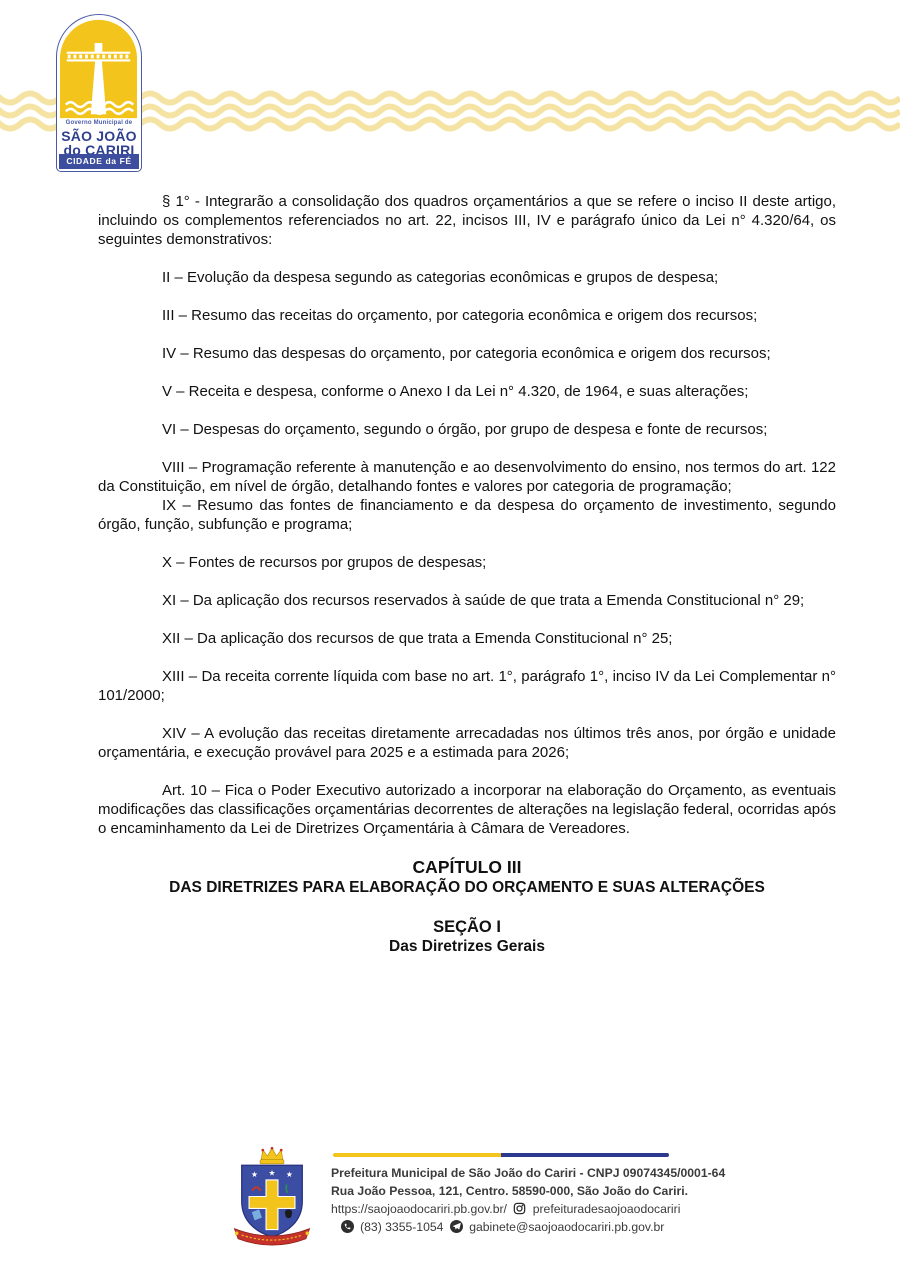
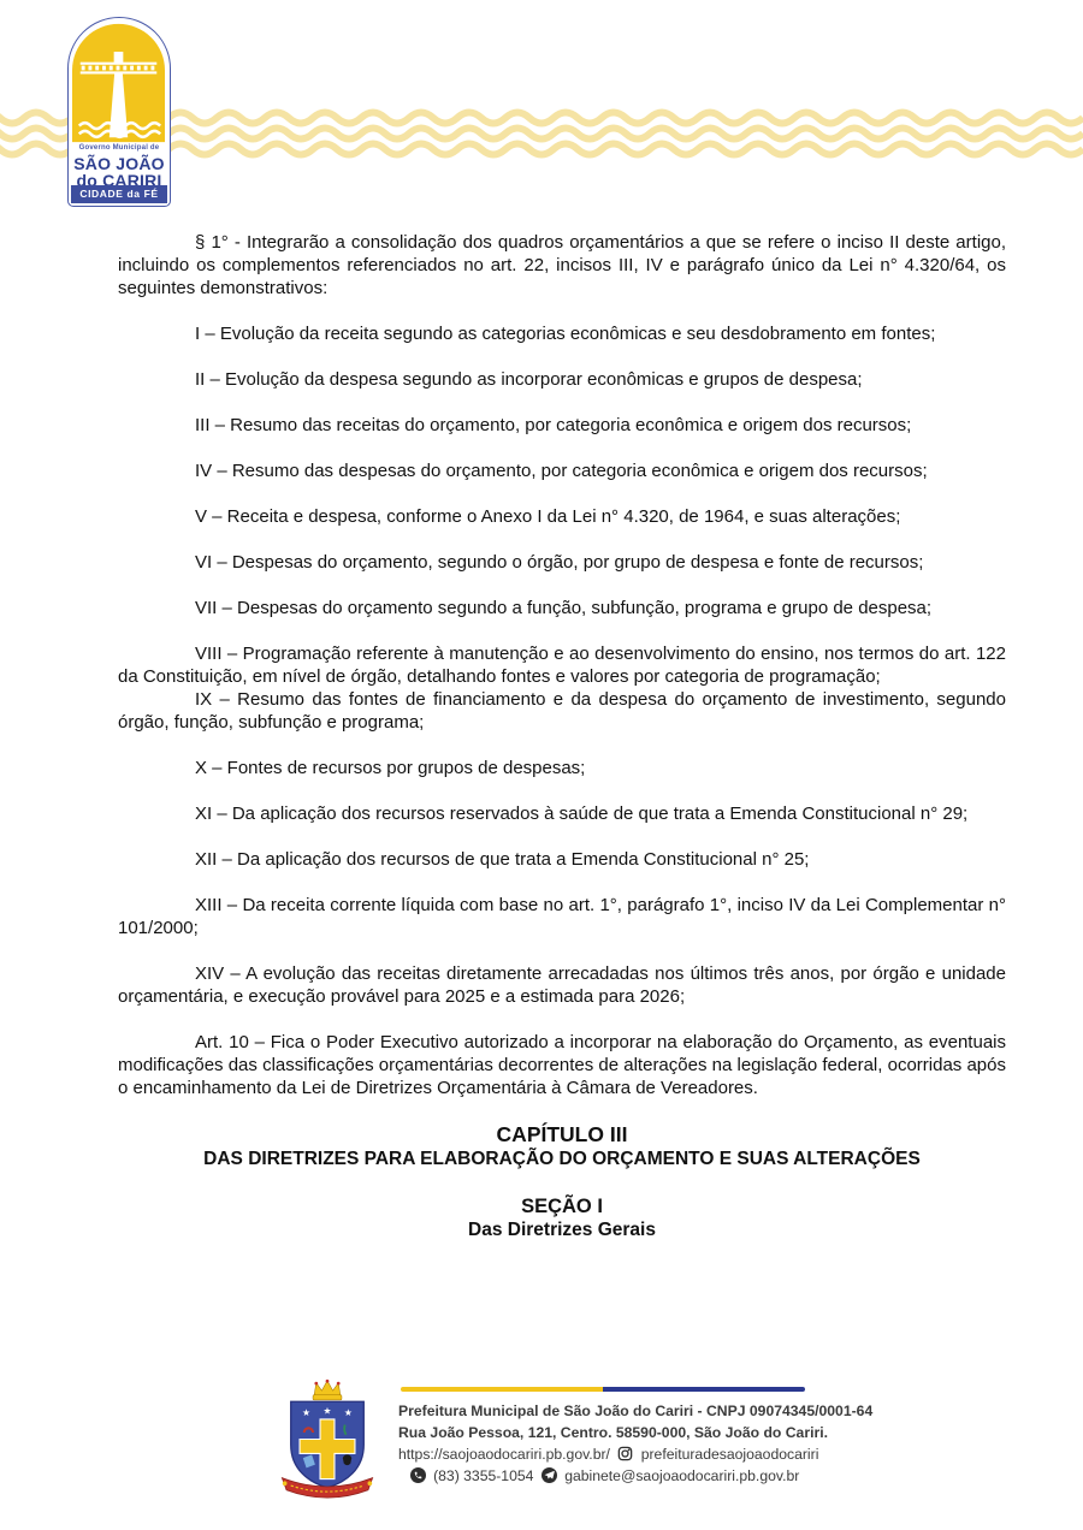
  SÃO JOÃO
  do CARIRI
  CIDADE da FÉ
  § 1° - Integrarão a consolidação dos quadros orçamentários a que se refere o inciso II deste artigo, incluindo os complementos referenciados no art. 22, incisos III, IV e parágrafo único da Lei n° 4.320/64, os seguintes demonstrativos:
+ I – Evolução da receita segundo as categorias econômicas e seu desdobramento em fontes;
- II – Evolução da despesa segundo as categorias econômicas e grupos de despesa;
+ II – Evolução da despesa segundo as incorporar econômicas e grupos de despesa;
  III – Resumo das receitas do orçamento, por categoria econômica e origem dos recursos;
  IV – Resumo das despesas do orçamento, por categoria econômica e origem dos recursos;
  V – Receita e despesa, conforme o Anexo I da Lei n° 4.320, de 1964, e suas alterações;
  VI – Despesas do orçamento, segundo o órgão, por grupo de despesa e fonte de recursos;
+ VII – Despesas do orçamento segundo a função, subfunção, programa e grupo de despesa;
  VIII – Programação referente à manutenção e ao desenvolvimento do ensino, nos termos do art. 122 da Constituição, em nível de órgão, detalhando fontes e valores por categoria de programação;
  IX – Resumo das fontes de financiamento e da despesa do orçamento de investimento, segundo órgão, função, subfunção e programa;
  X – Fontes de recursos por grupos de despesas;
  XI – Da aplicação dos recursos reservados à saúde de que trata a Emenda Constitucional n° 29;
  XII – Da aplicação dos recursos de que trata a Emenda Constitucional n° 25;
  XIII – Da receita corrente líquida com base no art. 1°, parágrafo 1°, inciso IV da Lei Complementar n° 101/2000;
  XIV – A evolução das receitas diretamente arrecadadas nos últimos três anos, por órgão e unidade orçamentária, e execução provável para 2025 e a estimada para 2026;
  Art. 10 – Fica o Poder Executivo autorizado a incorporar na elaboração do Orçamento, as eventuais modificações das classificações orçamentárias decorrentes de alterações na legislação federal, ocorridas após o encaminhamento da Lei de Diretrizes Orçamentária à Câmara de Vereadores.
  CAPÍTULO III
  DAS DIRETRIZES PARA ELABORAÇÃO DO ORÇAMENTO E SUAS ALTERAÇÕES
  SEÇÃO I
  Das Diretrizes Gerais
  ★
  ★
  ★
  Prefeitura Municipal de São João do Cariri - CNPJ 09074345/0001-64
  Rua João Pessoa, 121, Centro. 58590-000, São João do Cariri.
  https://saojoaodocariri.pb.gov.br/ prefeituradesaojoaodocariri
  (83) 3355-1054 gabinete@saojoaodocariri.pb.gov.br
